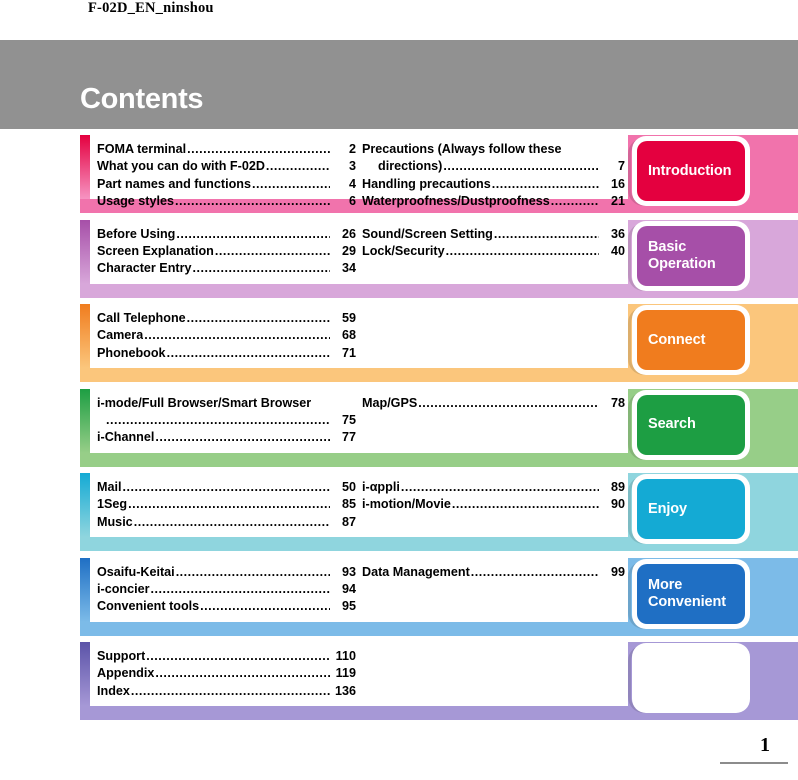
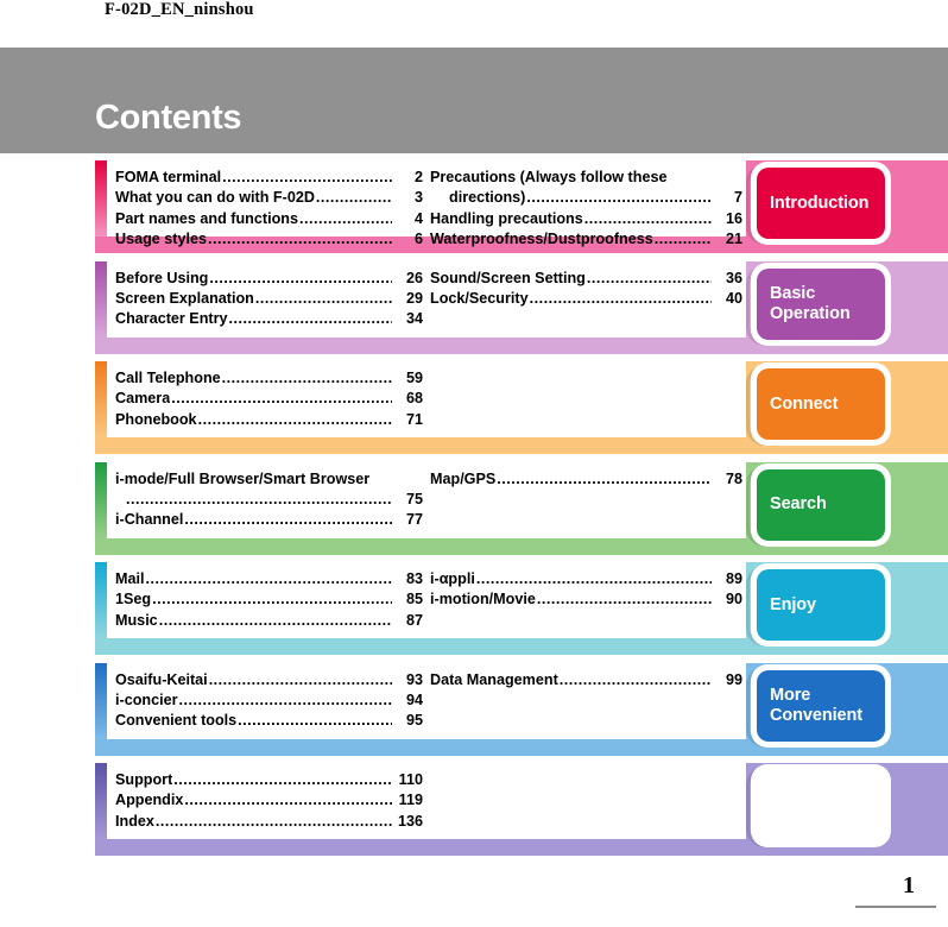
  F-02D_EN_ninshou
  Contents
  FOMA terminal
  2
  What you can do with F-02D
  3
  Part names and functions
  4
  Usage styles
  6
  Precautions (Always follow these
  directions)
  7
  Handling precautions
  16
  Waterproofness/Dustproofness
  21
  Introduction
  Before Using
  26
  Screen Explanation
  29
  Character Entry
  34
  Sound/Screen Setting
  36
  Lock/Security
  40
  Basic
  Operation
  Call Telephone
  59
  Camera
  68
  Phonebook
  71
  Connect
  i-mode/Full Browser/Smart Browser
  75
  i-Channel
  77
  Map/GPS
  78
  Search
  Mail
- 50
+ 83
  1Seg
  85
  Music
  87
  i-αppli
  89
  i-motion/Movie
  90
  Enjoy
  Osaifu-Keitai
  93
  i-concier
  94
  Convenient tools
  95
  Data Management
  99
  More
  Convenient
  Support
  110
  Appendix
  119
  Index
  136
  1
